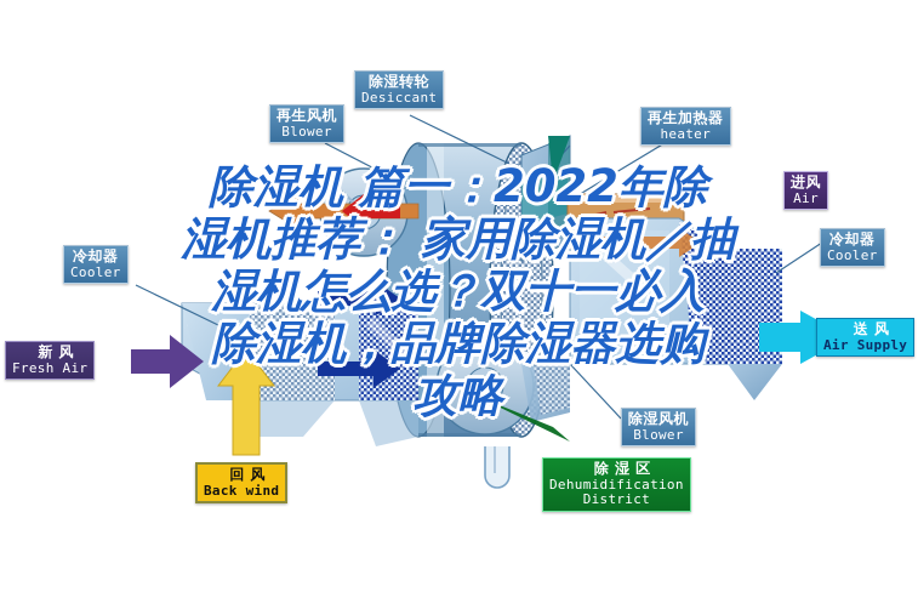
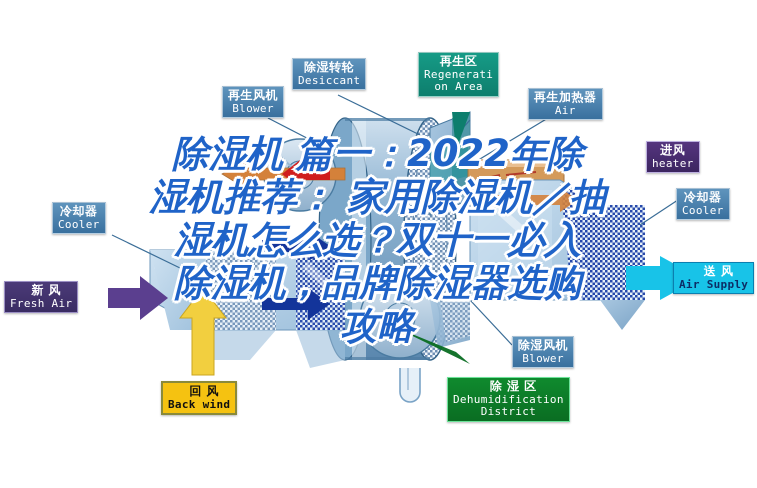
  除湿转轮
  Desiccant
  再生风机
  Blower
+ 再生区
+ Regenerati
+ on Area
  再生加热器
- heater
+ Air
  冷却器
  Cooler
  冷却器
  Cooler
  进风
- Air
+ heater
  新 风
  Fresh Air
  回 风
  Back wind
  送 风
  Air Supply
  除湿风机
  Blower
  除 湿 区
  Dehumidification
  District
  除湿机 篇一：2022年除
  湿机推荐： 家用除湿机／抽
  湿机怎么选？双十一必入
  除湿机，品牌除湿器选购
  攻略
